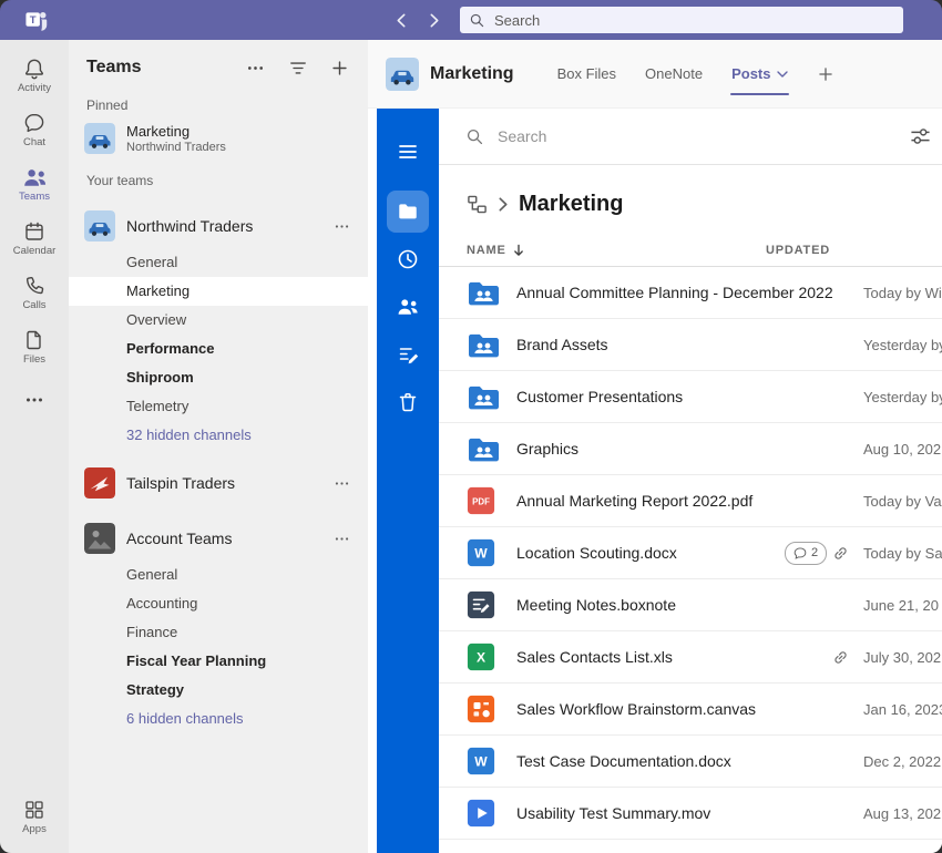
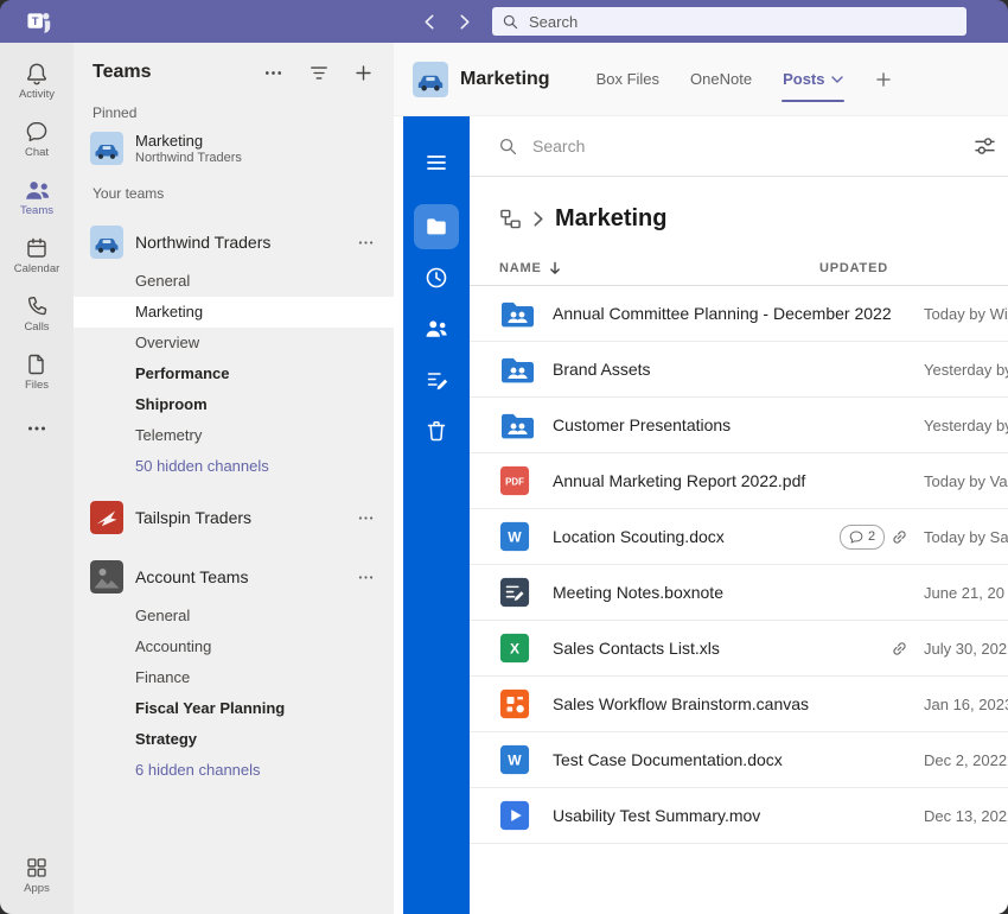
  T
  Search
  Activity
  Chat
  Teams
  Calendar
  Calls
  Files
  Apps
  Teams
  Pinned
  Marketing
  Northwind Traders
  Your teams
  Northwind Traders
  General
  Marketing
  Overview
  Performance
  Shiproom
  Telemetry
- 32 hidden channels
+ 50 hidden channels
  Tailspin Traders
  Account Teams
  General
  Accounting
  Finance
  Fiscal Year Planning
  Strategy
  6 hidden channels
  Marketing
  Box Files
  OneNote
  Posts
  Search
  Marketing
  NAME
  UPDATED
  Annual Committee Planning - December 2022
  Today by Wi
  Brand Assets
  Yesterday b
  Customer Presentations
  Yesterday b
- Graphics
- Aug 10, 202
  PDF
  Annual Marketing Report 2022.pdf
  Today by Va
  W
  Location Scouting.docx
  2
  Today by Sa
  Meeting Notes.boxnote
  June 21, 20
  X
  Sales Contacts List.xls
  July 30, 202
  Sales Workflow Brainstorm.canvas
  Jan 16, 202
  W
  Test Case Documentation.docx
  Dec 2, 2022
  Usability Test Summary.mov
- Aug 13, 202
+ Dec 13, 202
